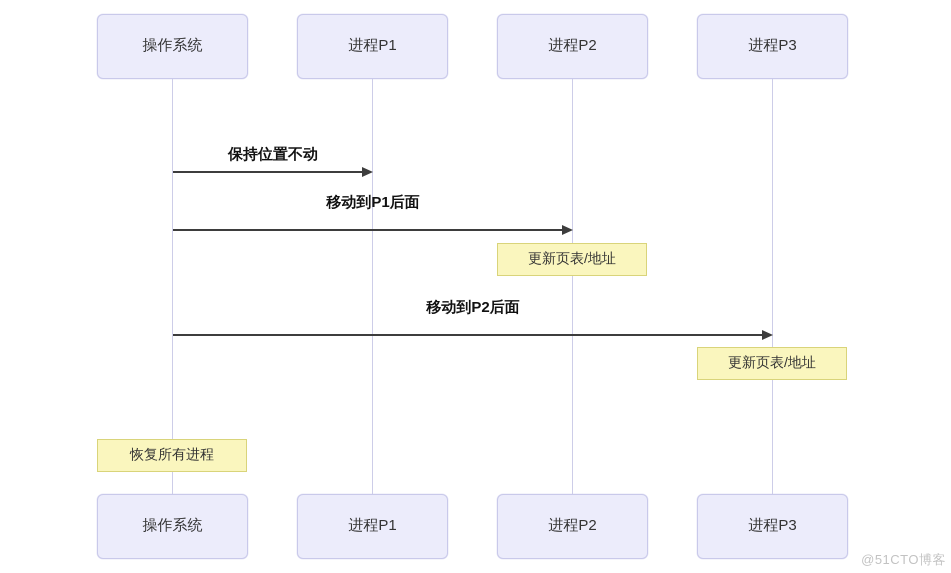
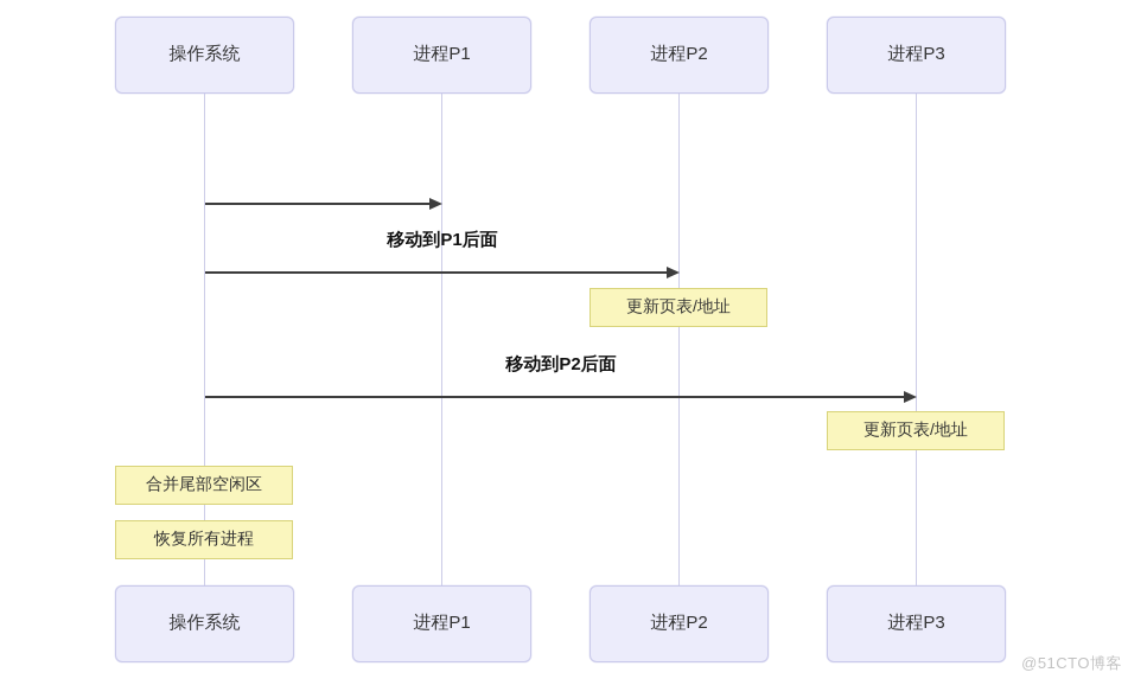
  操作系统
  进程P1
  进程P2
  进程P3
- 保持位置不动
  移动到P1后面
  更新页表/地址
  移动到P2后面
  更新页表/地址
+ 合并尾部空闲区
  恢复所有进程
  操作系统
  进程P1
  进程P2
  进程P3
  @51CTO博客
